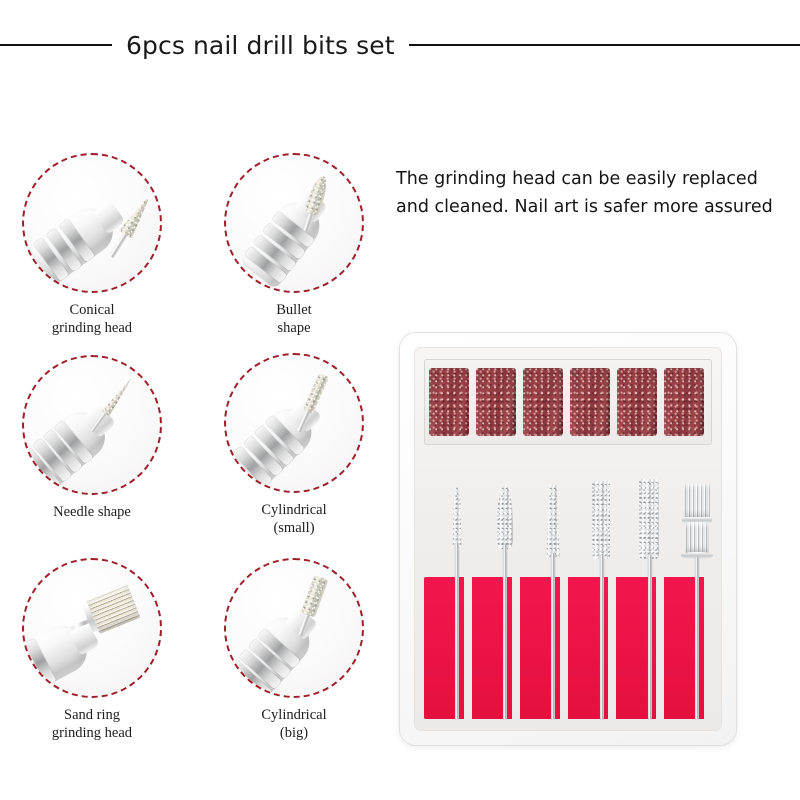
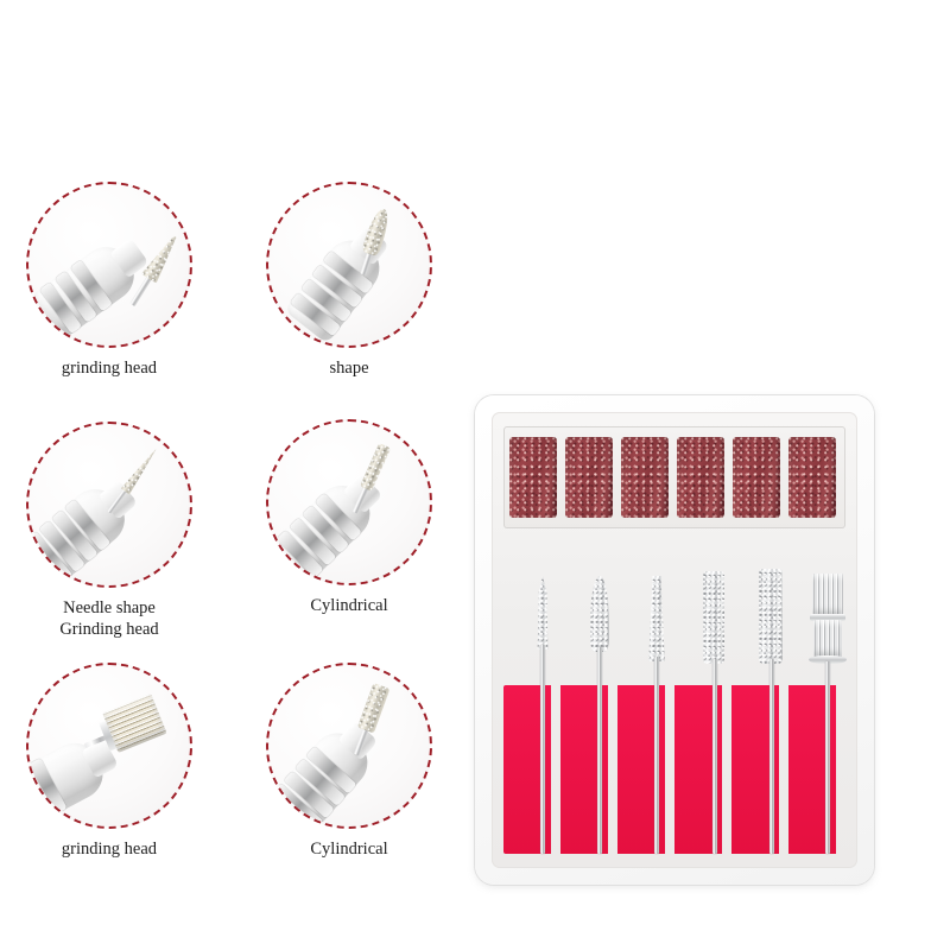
- 6pcs nail drill bits set
- The grinding head can be easily replaced
- and cleaned. Nail art is safer more assured
- Conical
  grinding head
- Bullet
  shape
  Needle shape
+ Grinding head
  Cylindrical
- (small)
- Sand ring
  grinding head
  Cylindrical
- (big)
